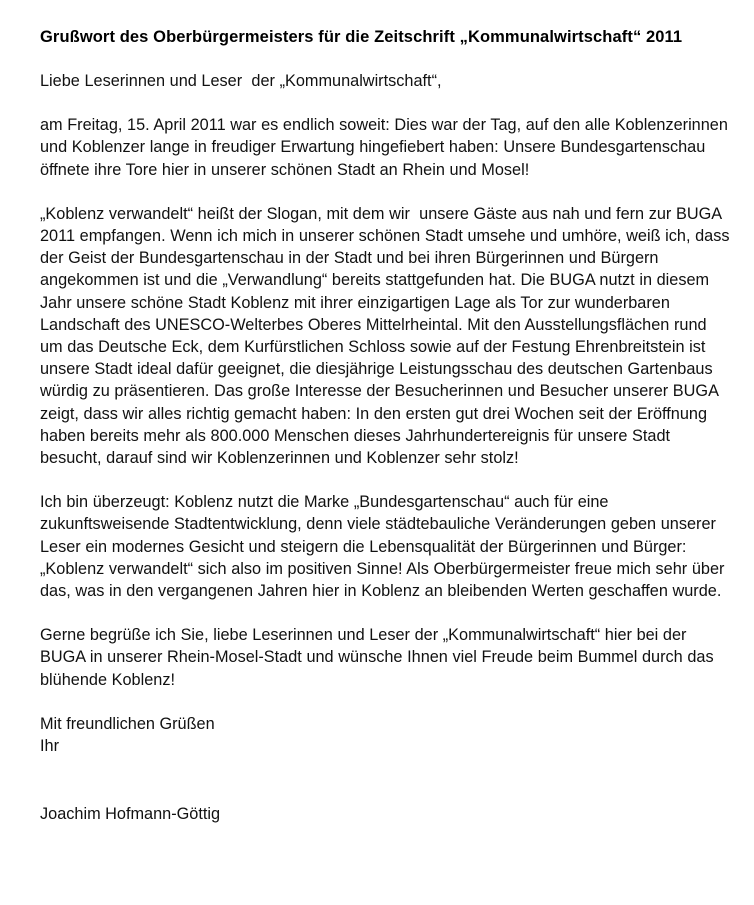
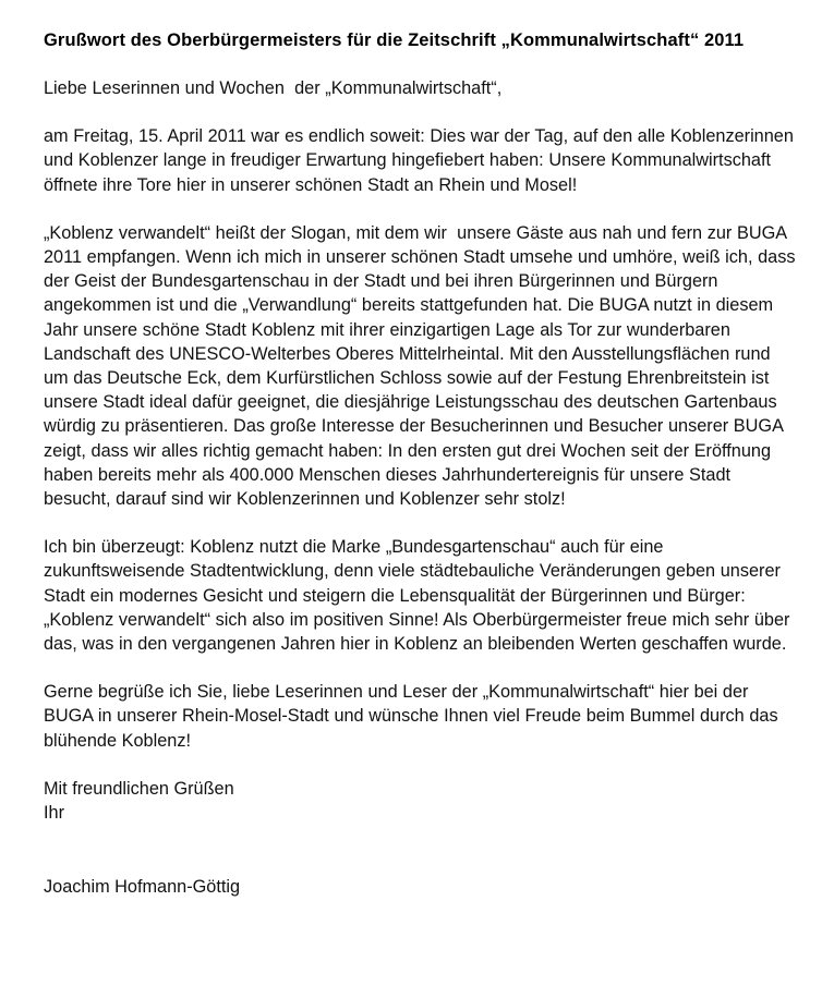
  Grußwort des Oberbürgermeisters für die Zeitschrift „Kommunalwirtschaft“ 2011
- Liebe Leserinnen und Leser der „Kommunalwirtschaft“,
+ Liebe Leserinnen und Wochen der „Kommunalwirtschaft“,
- am Freitag, 15. April 2011 war es endlich soweit: Dies war der Tag, auf den alle Koblenzerinnen und Koblenzer lange in freudiger Erwartung hingefiebert haben: Unsere Bundesgartenschau öffnete ihre Tore hier in unserer schönen Stadt an Rhein und Mosel!
+ am Freitag, 15. April 2011 war es endlich soweit: Dies war der Tag, auf den alle Koblenzerinnen und Koblenzer lange in freudiger Erwartung hingefiebert haben: Unsere Kommunalwirtschaft öffnete ihre Tore hier in unserer schönen Stadt an Rhein und Mosel!
- „Koblenz verwandelt“ heißt der Slogan, mit dem wir unsere Gäste aus nah und fern zur BUGA 2011 empfangen. Wenn ich mich in unserer schönen Stadt umsehe und umhöre, weiß ich, dass der Geist der Bundesgartenschau in der Stadt und bei ihren Bürgerinnen und Bürgern angekommen ist und die „Verwandlung“ bereits stattgefunden hat. Die BUGA nutzt in diesem Jahr unsere schöne Stadt Koblenz mit ihrer einzigartigen Lage als Tor zur wunderbaren Landschaft des UNESCO-Welterbes Oberes Mittelrheintal. Mit den Ausstellungsflächen rund um das Deutsche Eck, dem Kurfürstlichen Schloss sowie auf der Festung Ehrenbreitstein ist unsere Stadt ideal dafür geeignet, die diesjährige Leistungsschau des deutschen Gartenbaus würdig zu präsentieren. Das große Interesse der Besucherinnen und Besucher unserer BUGA zeigt, dass wir alles richtig gemacht haben: In den ersten gut drei Wochen seit der Eröffnung haben bereits mehr als 800.000 Menschen dieses Jahrhundertereignis für unsere Stadt besucht, darauf sind wir Koblenzerinnen und Koblenzer sehr stolz!
+ „Koblenz verwandelt“ heißt der Slogan, mit dem wir unsere Gäste aus nah und fern zur BUGA 2011 empfangen. Wenn ich mich in unserer schönen Stadt umsehe und umhöre, weiß ich, dass der Geist der Bundesgartenschau in der Stadt und bei ihren Bürgerinnen und Bürgern angekommen ist und die „Verwandlung“ bereits stattgefunden hat. Die BUGA nutzt in diesem Jahr unsere schöne Stadt Koblenz mit ihrer einzigartigen Lage als Tor zur wunderbaren Landschaft des UNESCO-Welterbes Oberes Mittelrheintal. Mit den Ausstellungsflächen rund um das Deutsche Eck, dem Kurfürstlichen Schloss sowie auf der Festung Ehrenbreitstein ist unsere Stadt ideal dafür geeignet, die diesjährige Leistungsschau des deutschen Gartenbaus würdig zu präsentieren. Das große Interesse der Besucherinnen und Besucher unserer BUGA zeigt, dass wir alles richtig gemacht haben: In den ersten gut drei Wochen seit der Eröffnung haben bereits mehr als 400.000 Menschen dieses Jahrhundertereignis für unsere Stadt besucht, darauf sind wir Koblenzerinnen und Koblenzer sehr stolz!
- Ich bin überzeugt: Koblenz nutzt die Marke „Bundesgartenschau“ auch für eine zukunftsweisende Stadtentwicklung, denn viele städtebauliche Veränderungen geben unserer Leser ein modernes Gesicht und steigern die Lebensqualität der Bürgerinnen und Bürger: „Koblenz verwandelt“ sich also im positiven Sinne! Als Oberbürgermeister freue mich sehr über das, was in den vergangenen Jahren hier in Koblenz an bleibenden Werten geschaffen wurde.
+ Ich bin überzeugt: Koblenz nutzt die Marke „Bundesgartenschau“ auch für eine zukunftsweisende Stadtentwicklung, denn viele städtebauliche Veränderungen geben unserer Stadt ein modernes Gesicht und steigern die Lebensqualität der Bürgerinnen und Bürger: „Koblenz verwandelt“ sich also im positiven Sinne! Als Oberbürgermeister freue mich sehr über das, was in den vergangenen Jahren hier in Koblenz an bleibenden Werten geschaffen wurde.
  Gerne begrüße ich Sie, liebe Leserinnen und Leser der „Kommunalwirtschaft“ hier bei der BUGA in unserer Rhein-Mosel-Stadt und wünsche Ihnen viel Freude beim Bummel durch das blühende Koblenz!
  Mit freundlichen Grüßen
  Ihr
  Joachim Hofmann-Göttig
